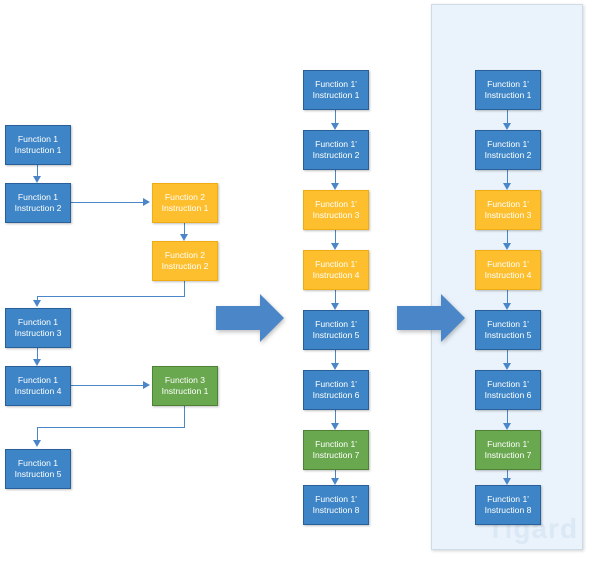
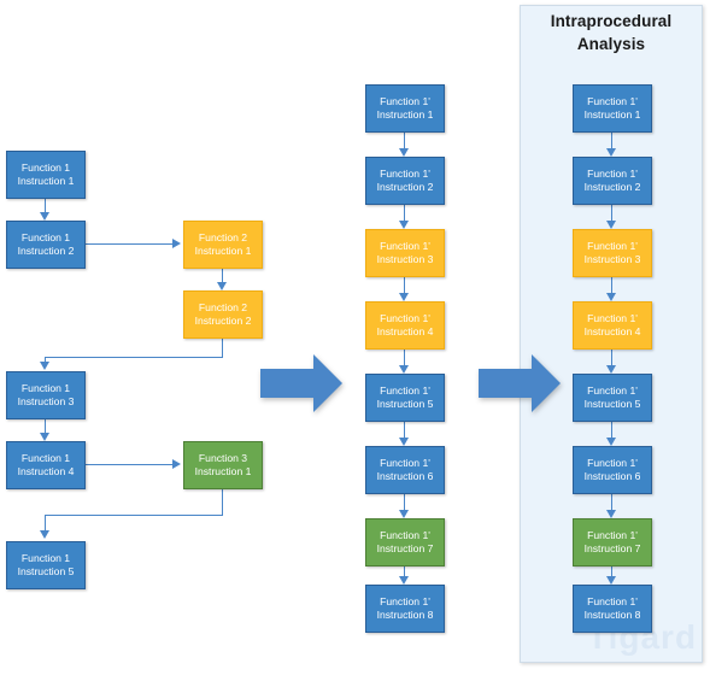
+ Intraprocedural Analysis
  Tigard
  Function 1
  Instruction 1
  Function 1
  Instruction 2
  Function 2
  Instruction 1
  Function 2
  Instruction 2
  Function 1
  Instruction 3
  Function 1
  Instruction 4
  Function 3
  Instruction 1
  Function 1
  Instruction 5
  Function 1'
  Instruction 1
  Function 1'
  Instruction 2
  Function 1'
  Instruction 3
  Function 1'
  Instruction 4
  Function 1'
  Instruction 5
  Function 1'
  Instruction 6
  Function 1'
  Instruction 7
  Function 1'
  Instruction 8
  Function 1'
  Instruction 1
  Function 1'
  Instruction 2
  Function 1'
  Instruction 3
  Function 1'
  Instruction 4
  Function 1'
  Instruction 5
  Function 1'
  Instruction 6
  Function 1'
  Instruction 7
  Function 1'
  Instruction 8
